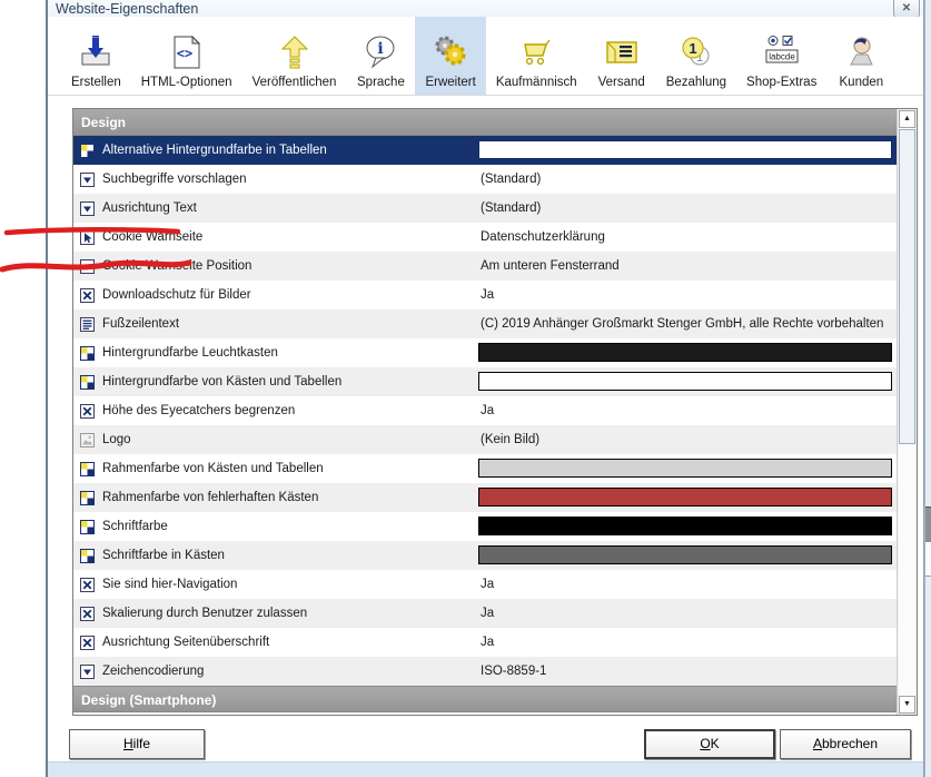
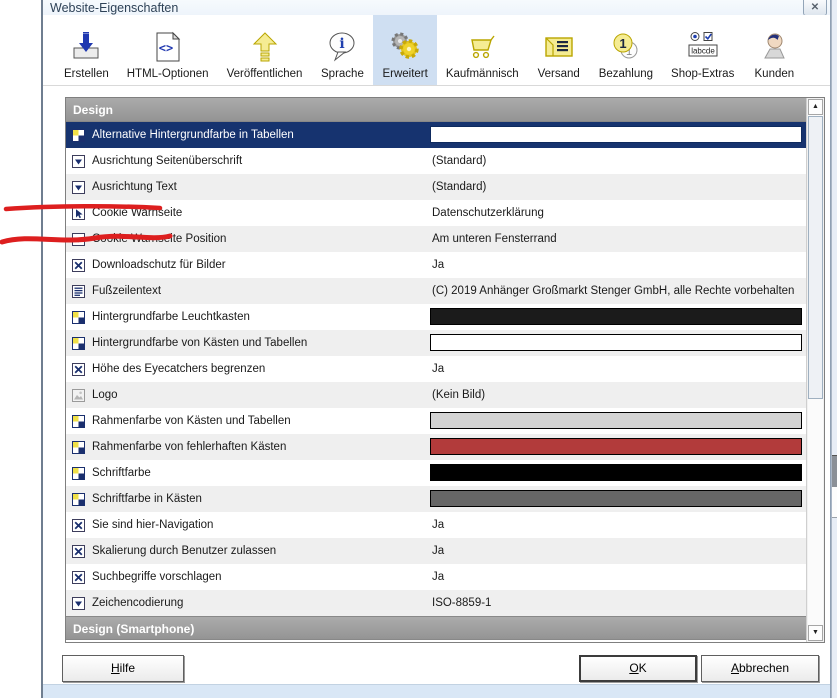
  Website-Eigenschaften
  ✕
  Erstellen
  <>
  HTML-Optionen
  Veröffentlichen
  i
  Sprache
  Erweitert
  Kaufmännisch
  Versand
  1
  1
  Bezahlung
  labcde
  Shop-Extras
  Kunden
  Design
  Alternative Hintergrundfarbe in Tabellen
- Suchbegriffe vorschlagen
+ Ausrichtung Seitenüberschrift
  (Standard)
  Ausrichtung Text
  (Standard)
  Cookie Warnseite
  Datenschutzerklärung
  Am unteren Fensterrand
  Downloadschutz für Bilder
  Ja
  Fußzeilentext
  (C) 2019 Anhänger Großmarkt Stenger GmbH, alle Rechte vorbehalten
  Hintergrundfarbe Leuchtkasten
  Hintergrundfarbe von Kästen und Tabellen
  Höhe des Eyecatchers begrenzen
  Ja
  Logo
  (Kein Bild)
  Rahmenfarbe von Kästen und Tabellen
  Rahmenfarbe von fehlerhaften Kästen
  Schriftfarbe
  Schriftfarbe in Kästen
  Sie sind hier-Navigation
  Ja
  Skalierung durch Benutzer zulassen
  Ja
- Ausrichtung Seitenüberschrift
+ Suchbegriffe vorschlagen
  Ja
  Zeichencodierung
  ISO-8859-1
  Design (Smartphone)
  Hilfe
  OK
  Abbrechen
